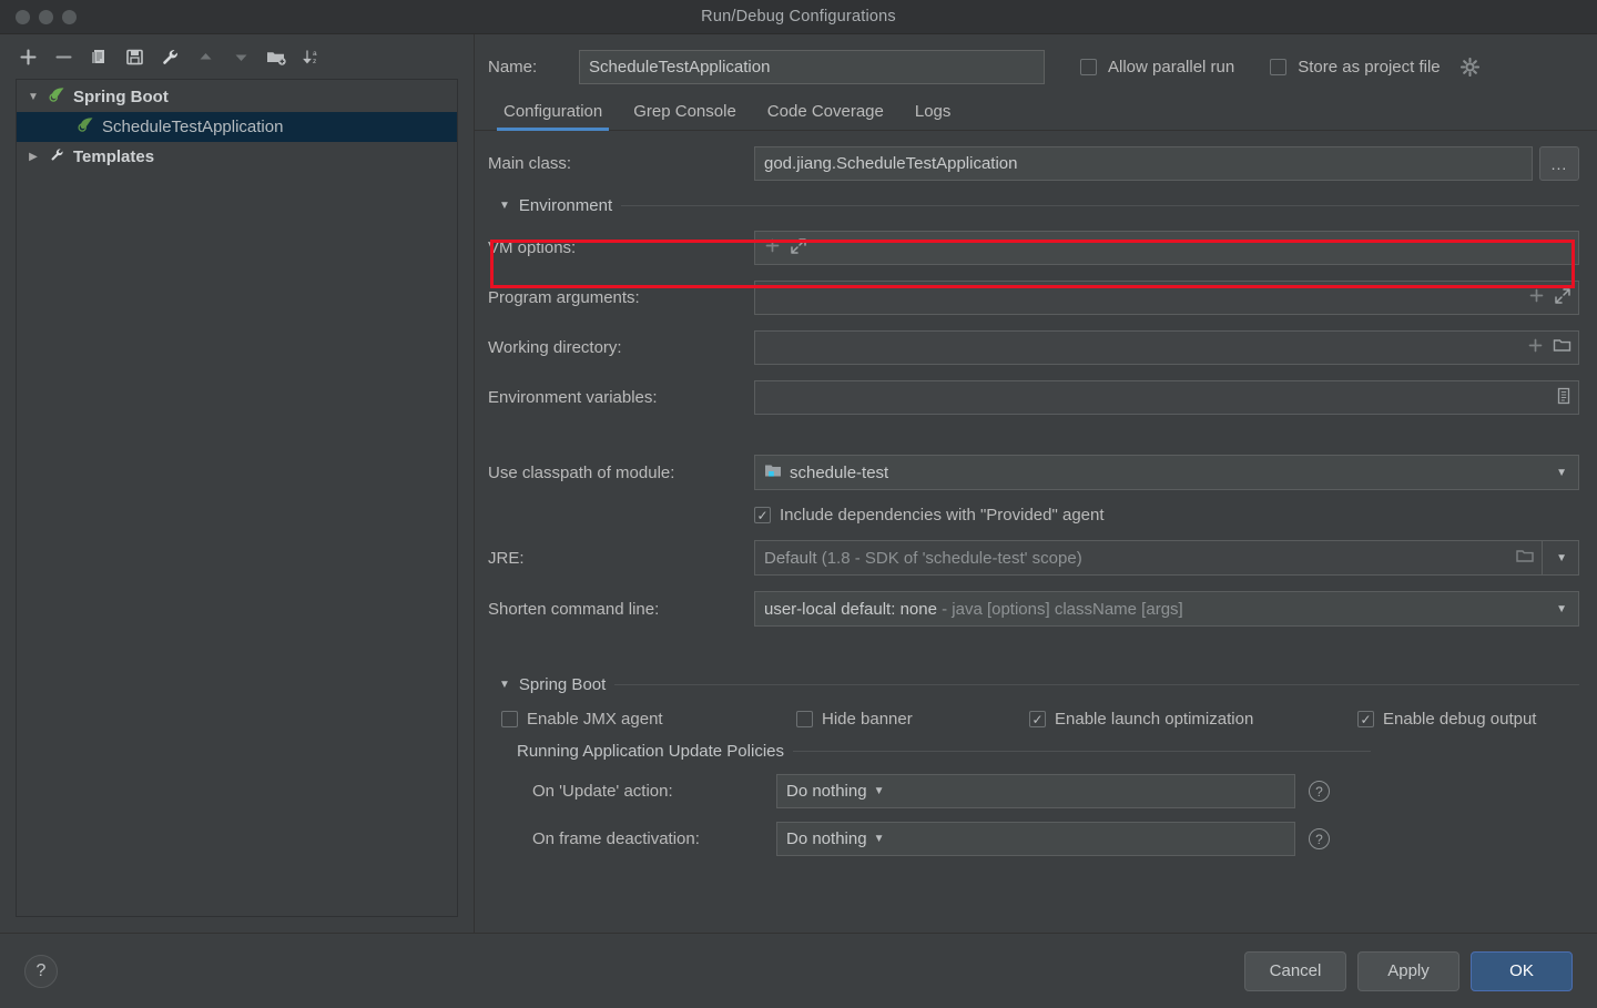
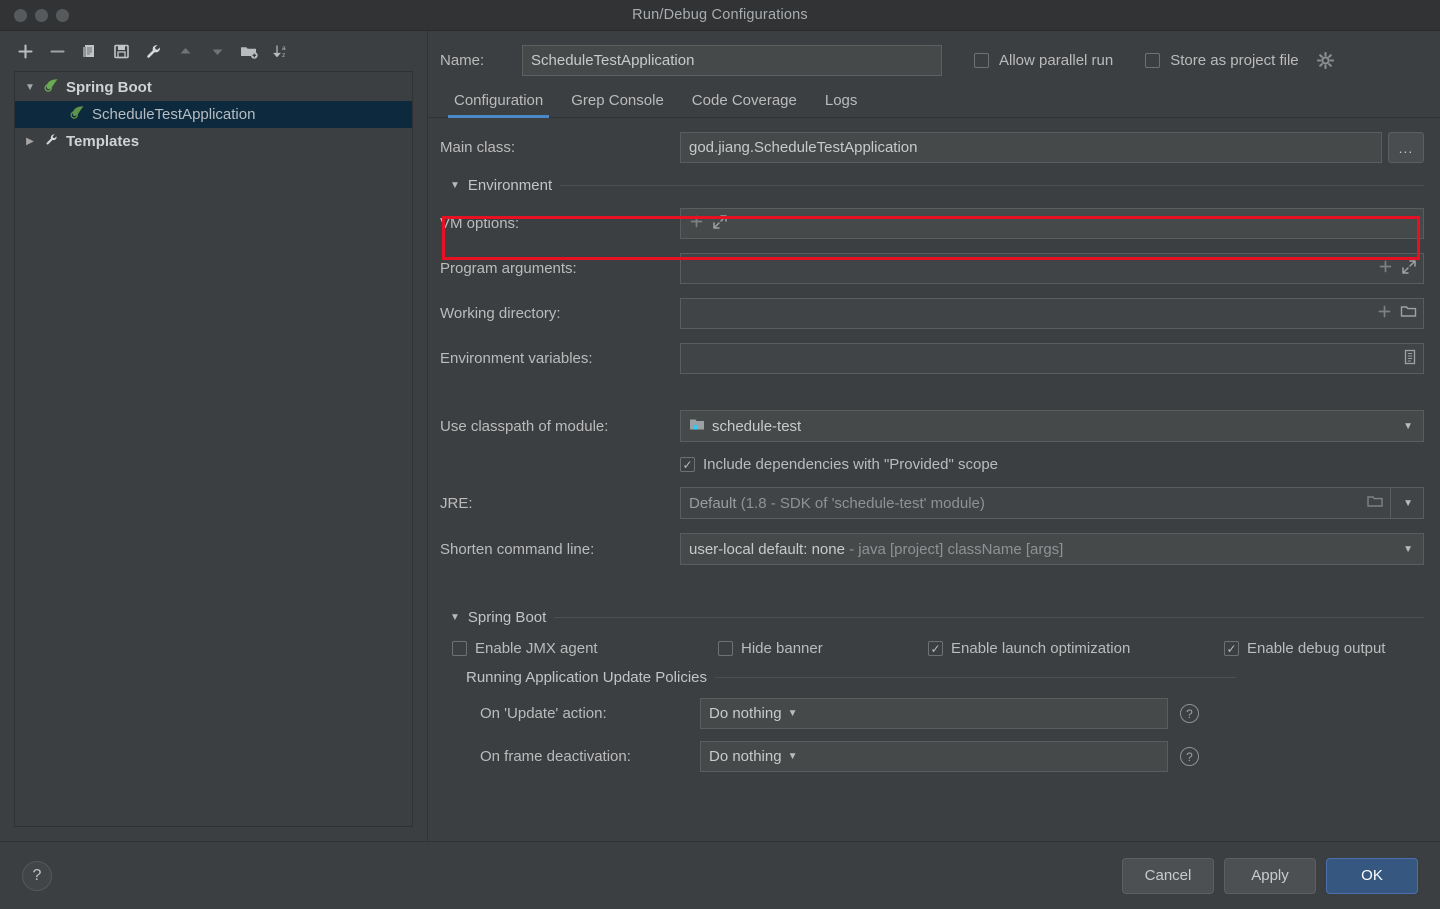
  Run/Debug Configurations
  ▼
  Spring Boot
  ScheduleTestApplication
  ▶
  Templates
  Name:
  ScheduleTestApplication
  Allow parallel run
  Store as project file
  Configuration
  Grep Console
  Code Coverage
  Logs
  Main class:
  god.jiang.ScheduleTestApplication
  ...
  ▼
  Environment
  VM options:
  Program arguments:
  Working directory:
  Environment variables:
  Use classpath of module:
  schedule-test
  ▼
  ✓
- Include dependencies with "Provided" agent
+ Include dependencies with "Provided" scope
  JRE:
- Default (1.8 - SDK of 'schedule-test' scope)
+ Default (1.8 - SDK of 'schedule-test' module)
  ▼
  Shorten command line:
- user-local default: none - java [options] className [args]
+ user-local default: none - java [project] className [args]
  ▼
  ▼
  Spring Boot
  Enable JMX agent
  Hide banner
  ✓
  Enable launch optimization
  ✓
  Enable debug output
  Running Application Update Policies
  On 'Update' action:
  Do nothing
  ▼
  ?
  On frame deactivation:
  Do nothing
  ▼
  ?
  ?
  Cancel
  Apply
  OK
